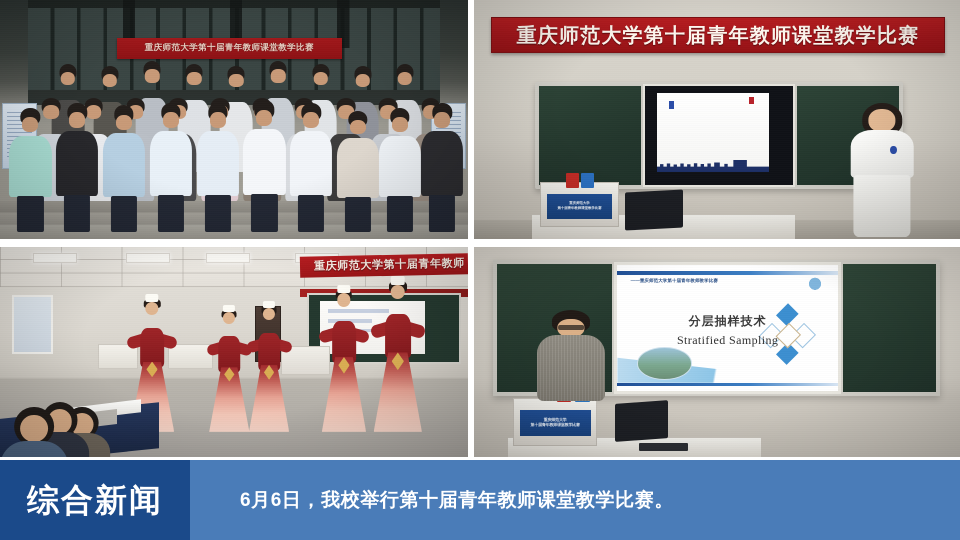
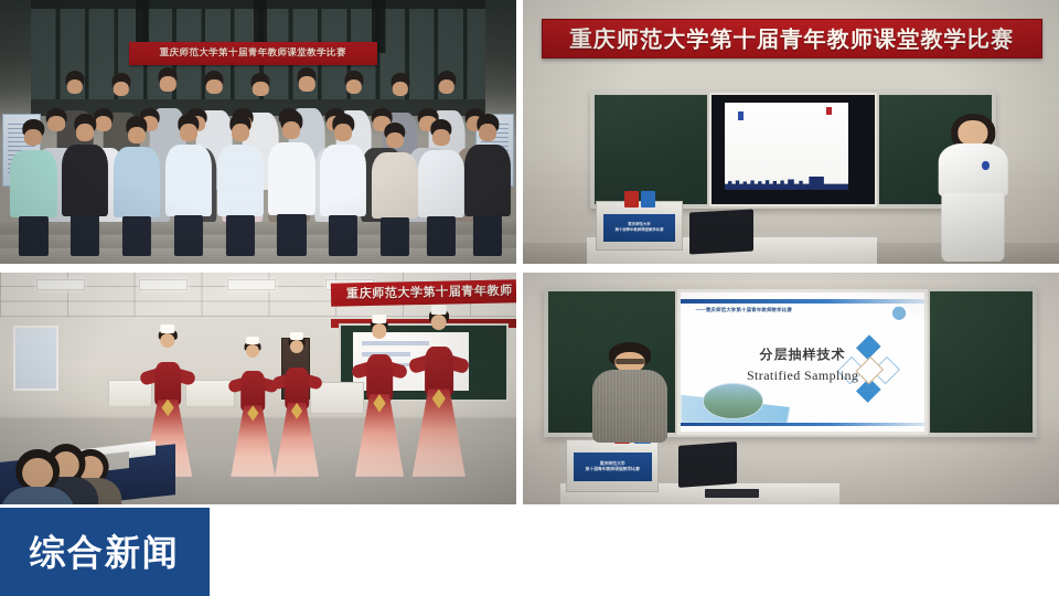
  综合新闻
- 6月6日，我校举行第十届青年教师课堂教学比赛。
